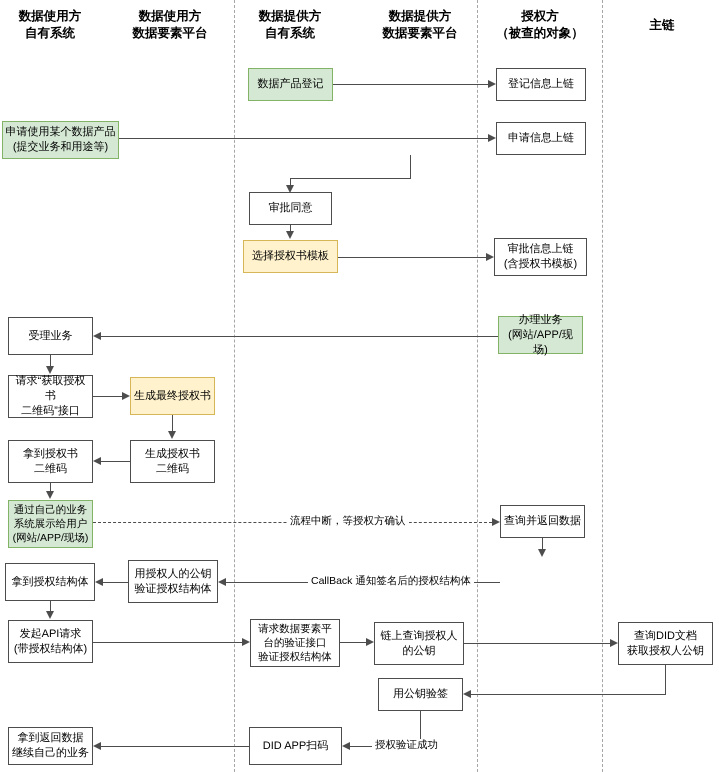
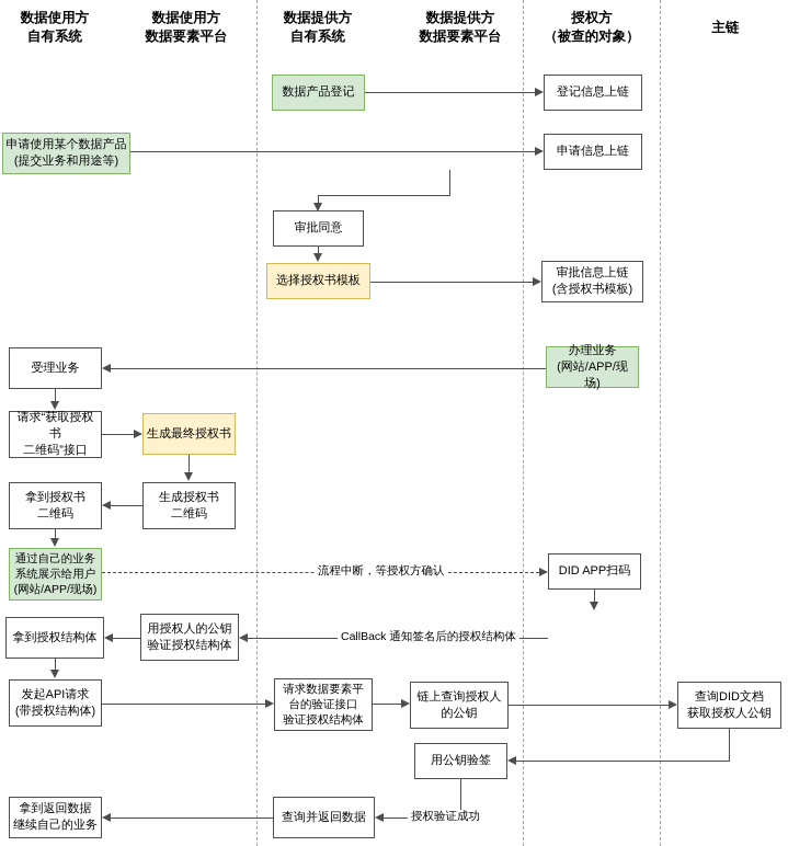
  数据使用方
  自有系统
  数据使用方
  数据要素平台
  数据提供方
  自有系统
  数据提供方
  数据要素平台
  授权方
  （被查的对象）
  主链
  数据产品登记
  登记信息上链
  申请使用某个数据产品
  (提交业务和用途等)
  申请信息上链
  审批同意
  选择授权书模板
  审批信息上链
  (含授权书模板)
  办理业务
  (网站/APP/现场)
  受理业务
  请求“获取授权书
  二维码”接口
  生成最终授权书
  拿到授权书
  二维码
  生成授权书
  二维码
  通过自己的业务
  系统展示给用户
  (网站/APP/现场)
- 查询并返回数据
+ DID APP扫码
  拿到授权结构体
  用授权人的公钥
  验证授权结构体
  发起API请求
  (带授权结构体)
  请求数据要素平
  台的验证接口
  验证授权结构体
  链上查询授权人
  的公钥
  查询DID文档
  获取授权人公钥
  用公钥验签
- DID APP扫码
+ 查询并返回数据
  拿到返回数据
  继续自己的业务
  流程中断，等授权方确认
  CallBack 通知签名后的授权结构体
  授权验证成功
